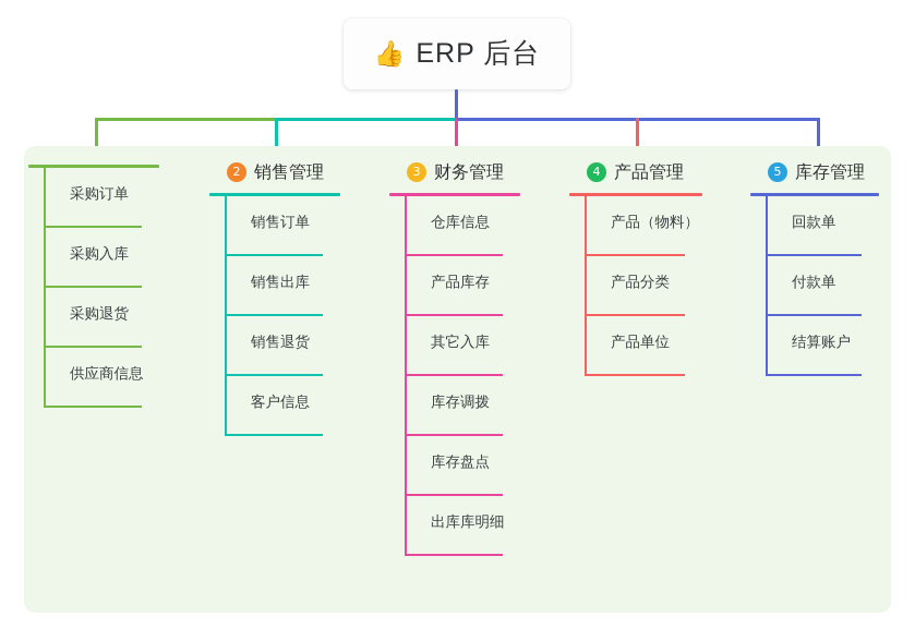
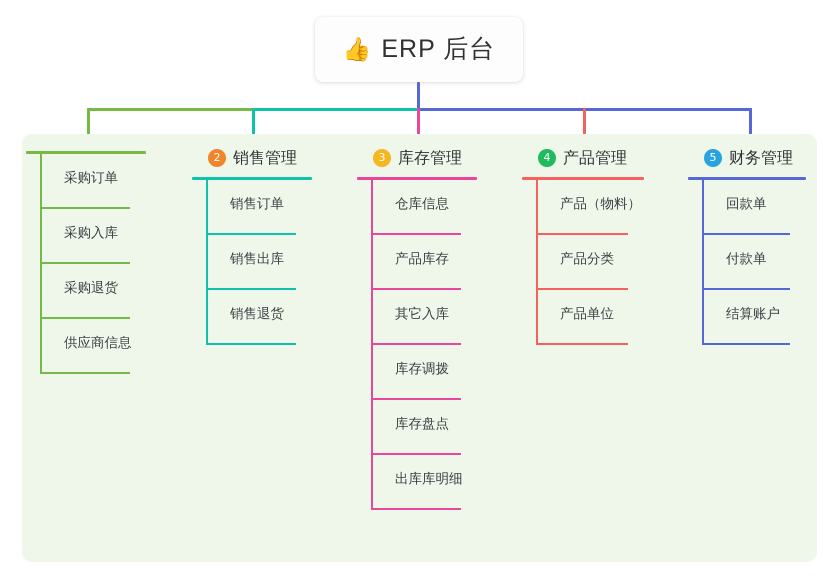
  👍
  ERP 后台
  采购订单
  采购入库
  采购退货
  供应商信息
  2
  销售管理
  销售订单
  销售出库
  销售退货
- 客户信息
  3
- 财务管理
+ 库存管理
  仓库信息
  产品库存
  其它入库
  库存调拨
  库存盘点
  出库库明细
  4
  产品管理
  产品（物料）
  产品分类
  产品单位
  5
- 库存管理
+ 财务管理
  回款单
  付款单
  结算账户
